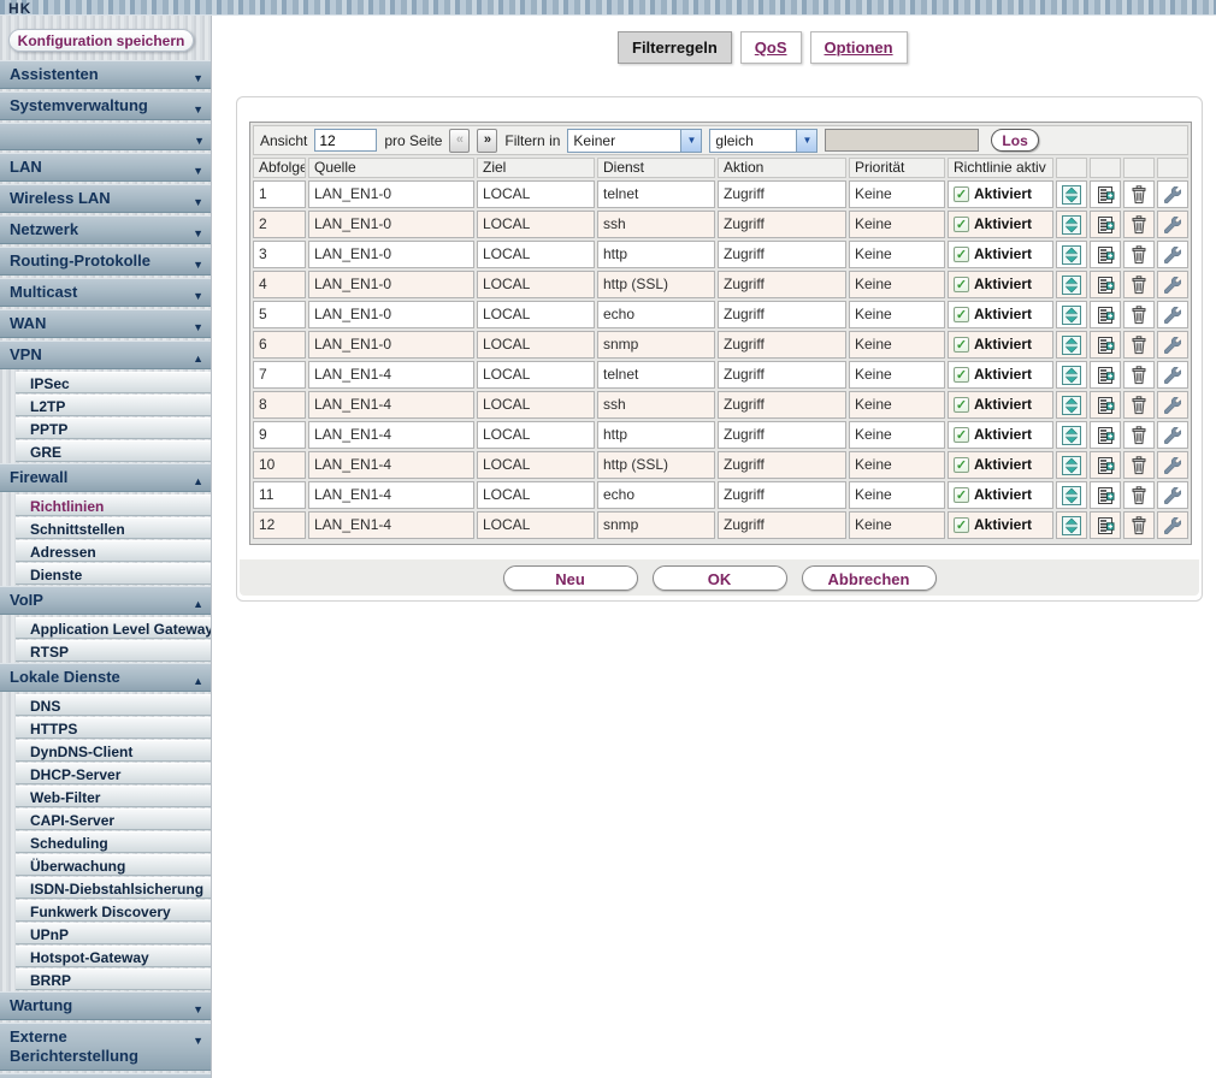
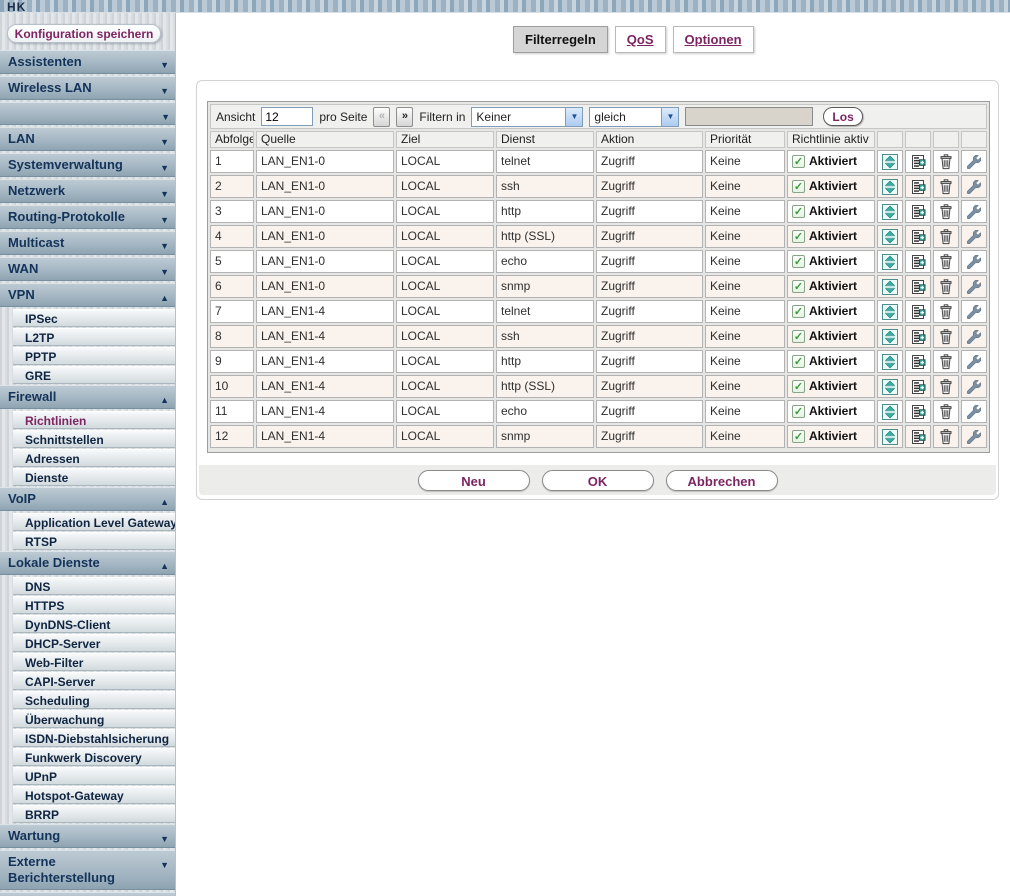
  HK
  Konfiguration speichern
  Assistenten
  ▼
- Systemverwaltung
+ Wireless LAN
  ▼
  ▼
  LAN
  ▼
- Wireless LAN
+ Systemverwaltung
  ▼
  Netzwerk
  ▼
  Routing-Protokolle
  ▼
  Multicast
  ▼
  WAN
  ▼
  VPN
  ▲
  IPSec
  L2TP
  PPTP
  GRE
  Firewall
  ▲
  Richtlinien
  Schnittstellen
  Adressen
  Dienste
  VoIP
  ▲
  Application Level Gateway
  RTSP
  Lokale Dienste
  ▲
  DNS
  HTTPS
  DynDNS-Client
  DHCP-Server
  Web-Filter
  CAPI-Server
  Scheduling
  Überwachung
  ISDN-Diebstahlsicherung
  Funkwerk Discovery
  UPnP
  Hotspot-Gateway
  BRRP
  Wartung
  ▼
  Externe Berichterstellung
  ▼
  Filterregeln
  QoS
  Optionen
  Ansicht
  12
  pro Seite
  «
  »
  Filtern in
  Keiner
  ▼
  gleich
  ▼
  Los
  Abfolge
  Quelle
  Ziel
  Dienst
  Aktion
  Priorität
  Richtlinie aktiv
  1
  LAN_EN1-0
  LOCAL
  telnet
  Zugriff
  Keine
  ✓
  Aktiviert
  2
  LAN_EN1-0
  LOCAL
  ssh
  Zugriff
  Keine
  ✓
  Aktiviert
  3
  LAN_EN1-0
  LOCAL
  http
  Zugriff
  Keine
  ✓
  Aktiviert
  4
  LAN_EN1-0
  LOCAL
  http (SSL)
  Zugriff
  Keine
  ✓
  Aktiviert
  5
  LAN_EN1-0
  LOCAL
  echo
  Zugriff
  Keine
  ✓
  Aktiviert
  6
  LAN_EN1-0
  LOCAL
  snmp
  Zugriff
  Keine
  ✓
  Aktiviert
  7
  LAN_EN1-4
  LOCAL
  telnet
  Zugriff
  Keine
  ✓
  Aktiviert
  8
  LAN_EN1-4
  LOCAL
  ssh
  Zugriff
  Keine
  ✓
  Aktiviert
  9
  LAN_EN1-4
  LOCAL
  http
  Zugriff
  Keine
  ✓
  Aktiviert
  10
  LAN_EN1-4
  LOCAL
  http (SSL)
  Zugriff
  Keine
  ✓
  Aktiviert
  11
  LAN_EN1-4
  LOCAL
  echo
  Zugriff
  Keine
  ✓
  Aktiviert
  12
  LAN_EN1-4
  LOCAL
  snmp
  Zugriff
  Keine
  ✓
  Aktiviert
  Neu
  OK
  Abbrechen
